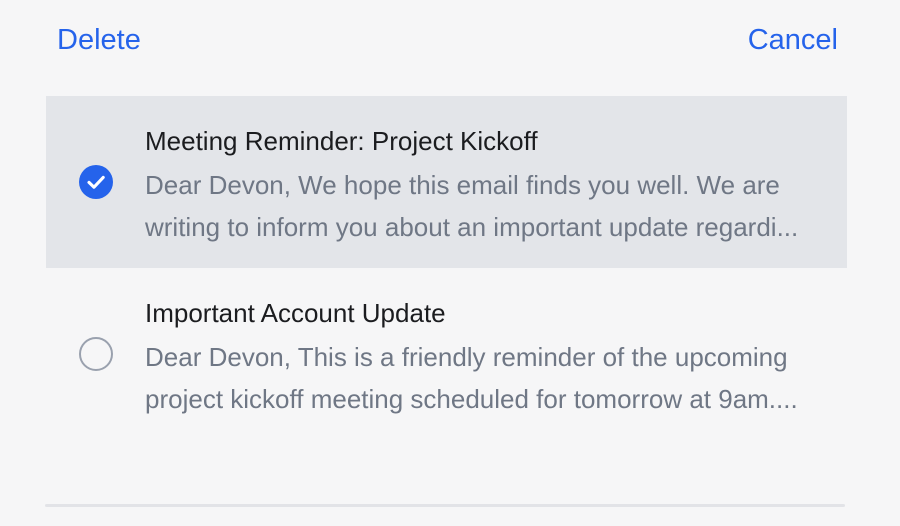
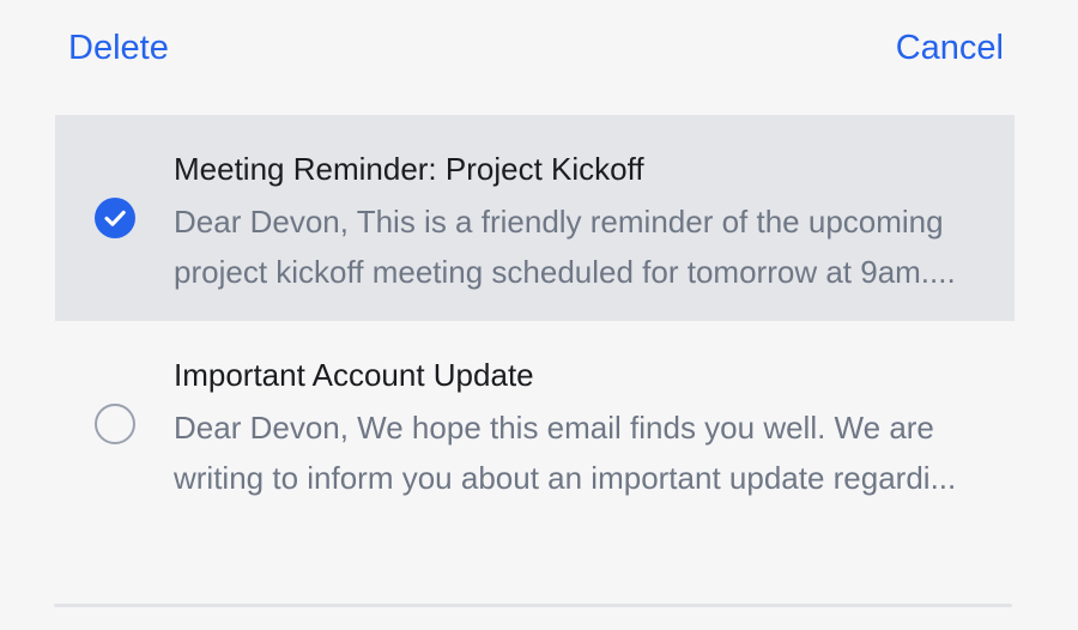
  Delete
  Cancel
  Meeting Reminder: Project Kickoff
- Dear Devon, We hope this email finds you well. We are writing to inform you about an important update regardi...
+ Dear Devon, This is a friendly reminder of the upcoming project kickoff meeting scheduled for tomorrow at 9am....
  Important Account Update
- Dear Devon, This is a friendly reminder of the upcoming project kickoff meeting scheduled for tomorrow at 9am....
+ Dear Devon, We hope this email finds you well. We are writing to inform you about an important update regardi...
